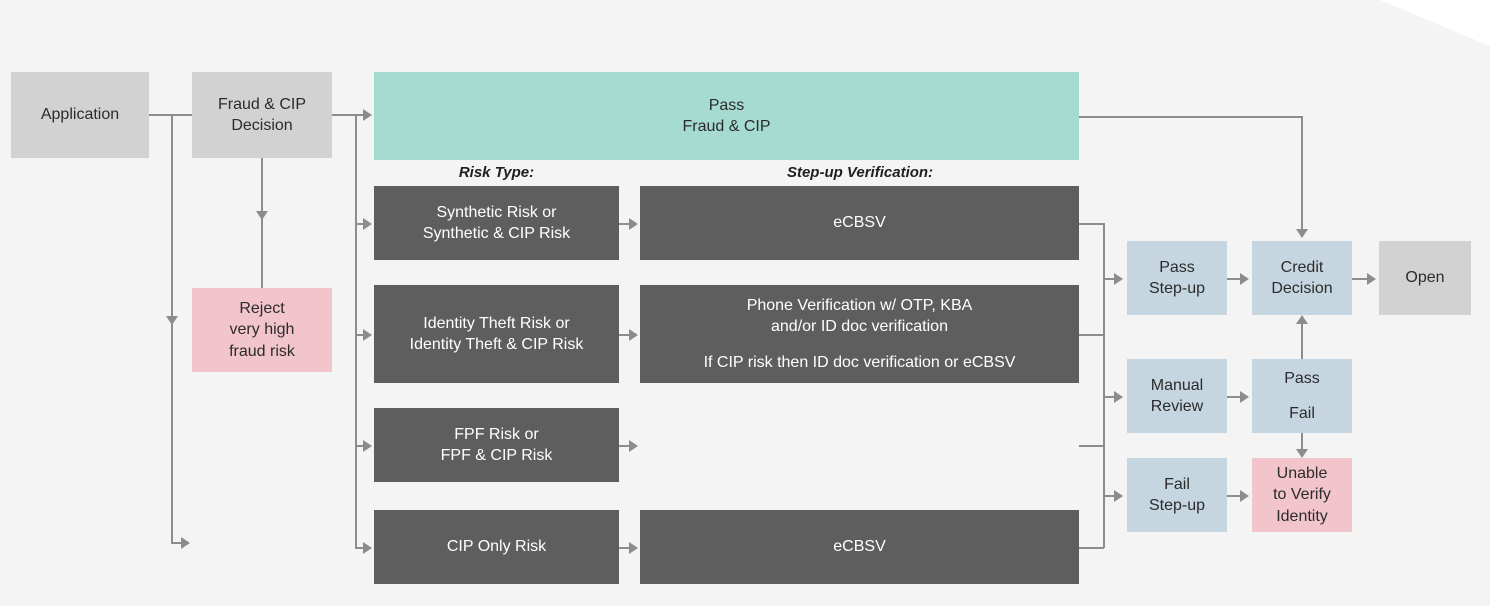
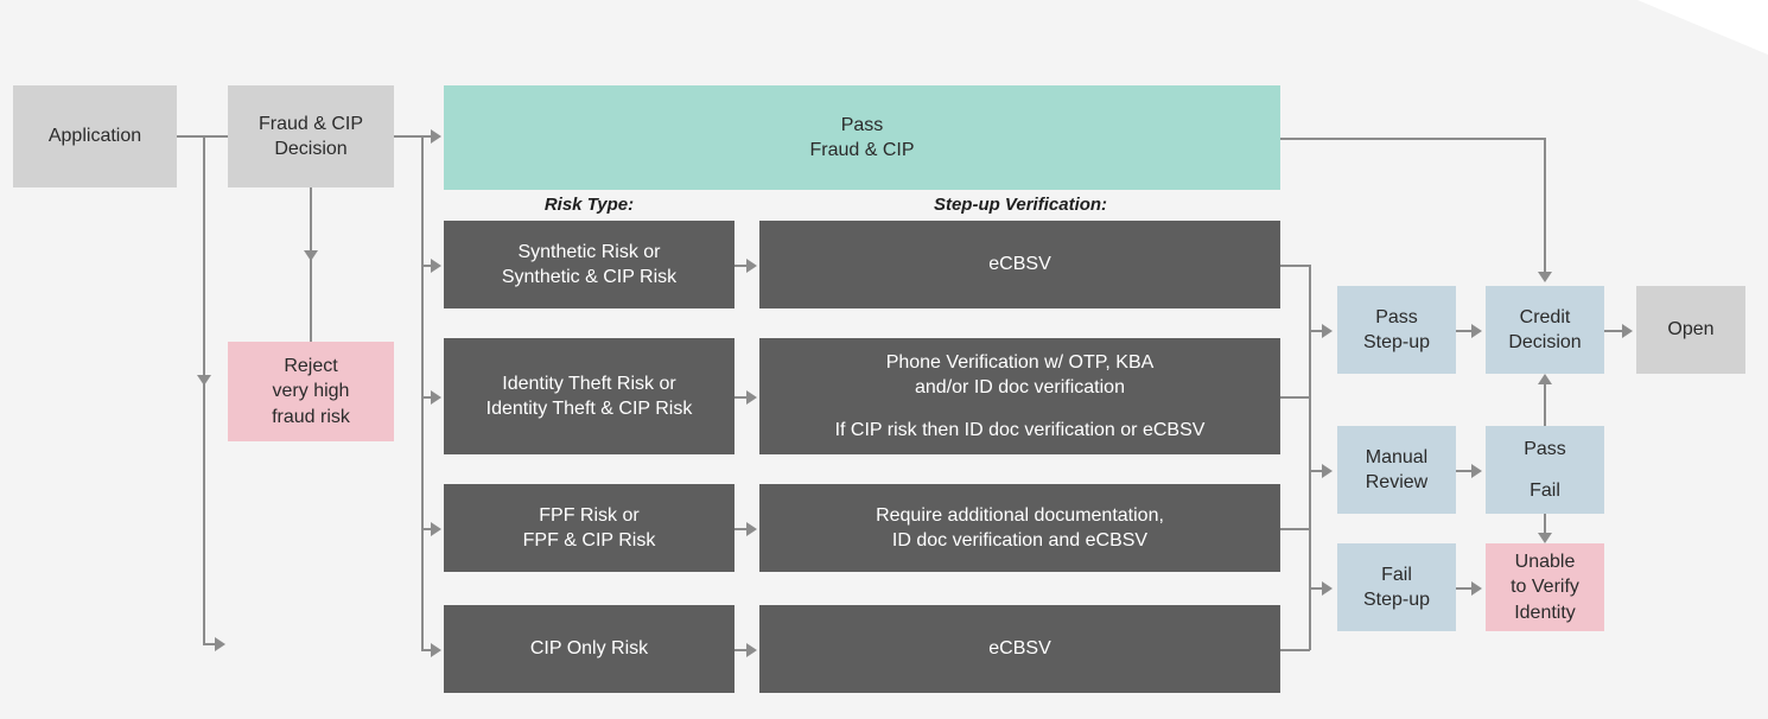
  Application
  Fraud & CIP
  Decision
  Reject
  very high
  fraud risk
  Pass
  Fraud & CIP
  Risk Type:
  Step-up Verification:
  Synthetic Risk or
  Synthetic & CIP Risk
  eCBSV
  Identity Theft Risk or
  Identity Theft & CIP Risk
  Phone Verification w/ OTP, KBA
  and/or ID doc verification
  If CIP risk then ID doc verification or eCBSV
  FPF Risk or
  FPF & CIP Risk
+ Require additional documentation,
+ ID doc verification and eCBSV
  CIP Only Risk
  eCBSV
  Pass
  Step-up
  Manual
  Review
  Fail
  Step-up
  Credit
  Decision
  Pass
  Fail
  Unable
  to Verify
  Identity
  Open
